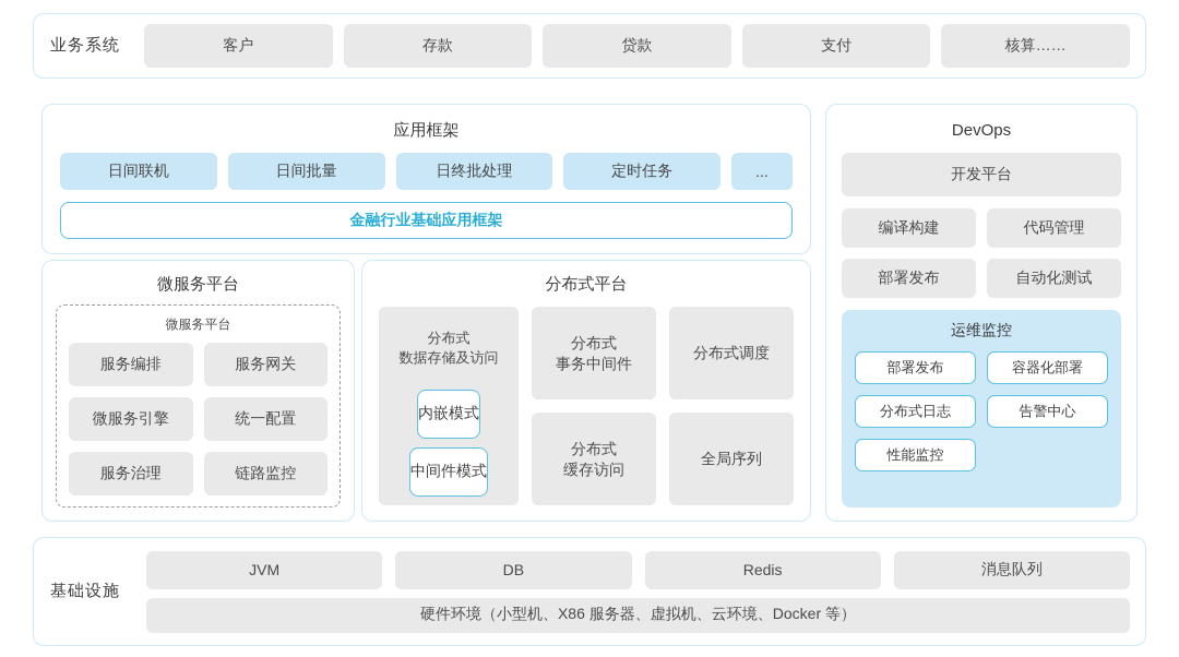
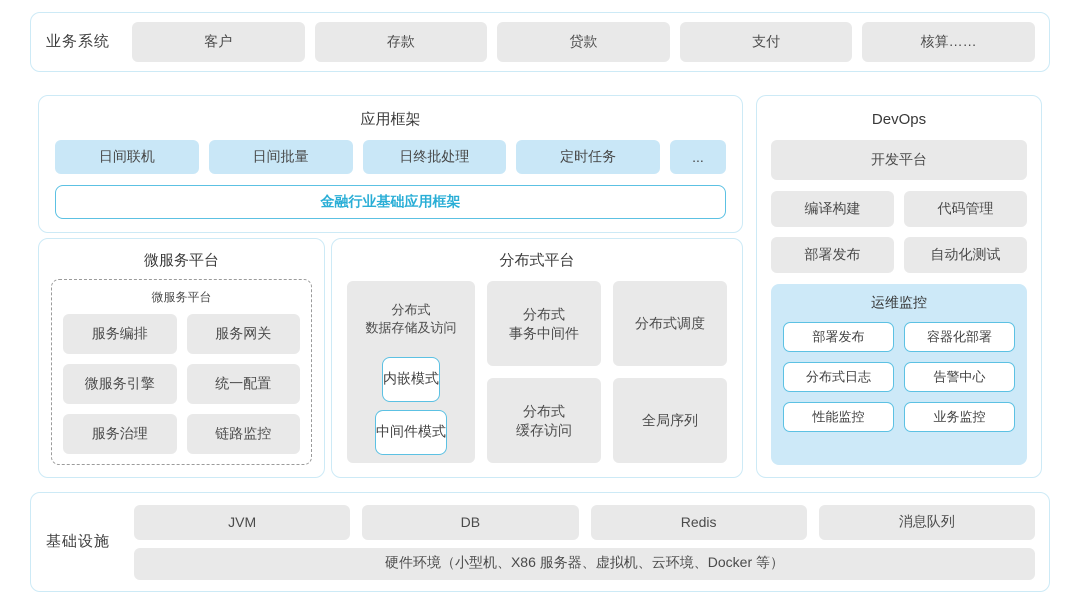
  业务系统
  客户
  存款
  贷款
  支付
  核算……
  应用框架
  日间联机
  日间批量
  日终批处理
  定时任务
  ...
  金融行业基础应用框架
  微服务平台
  微服务平台
  服务编排
  服务网关
  微服务引擎
  统一配置
  服务治理
  链路监控
  分布式平台
  分布式
  数据存储及访问
  内嵌模式
  中间件模式
  分布式
  事务中间件
  分布式调度
  分布式
  缓存访问
  全局序列
  DevOps
  开发平台
  编译构建
  代码管理
  部署发布
  自动化测试
  运维监控
  部署发布
  容器化部署
  分布式日志
  告警中心
  性能监控
+ 业务监控
  基础设施
  JVM
  DB
  Redis
  消息队列
  硬件环境（小型机、X86 服务器、虚拟机、云环境、Docker 等）
